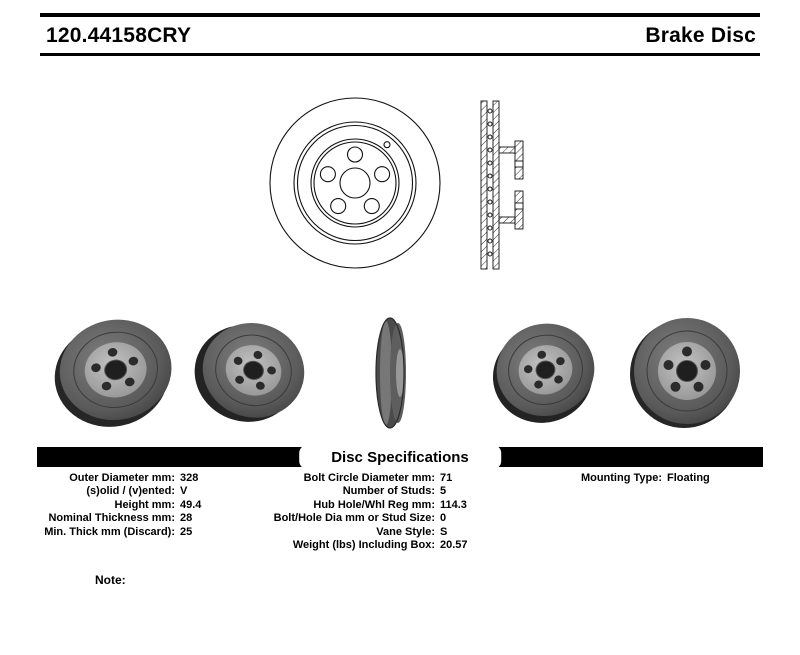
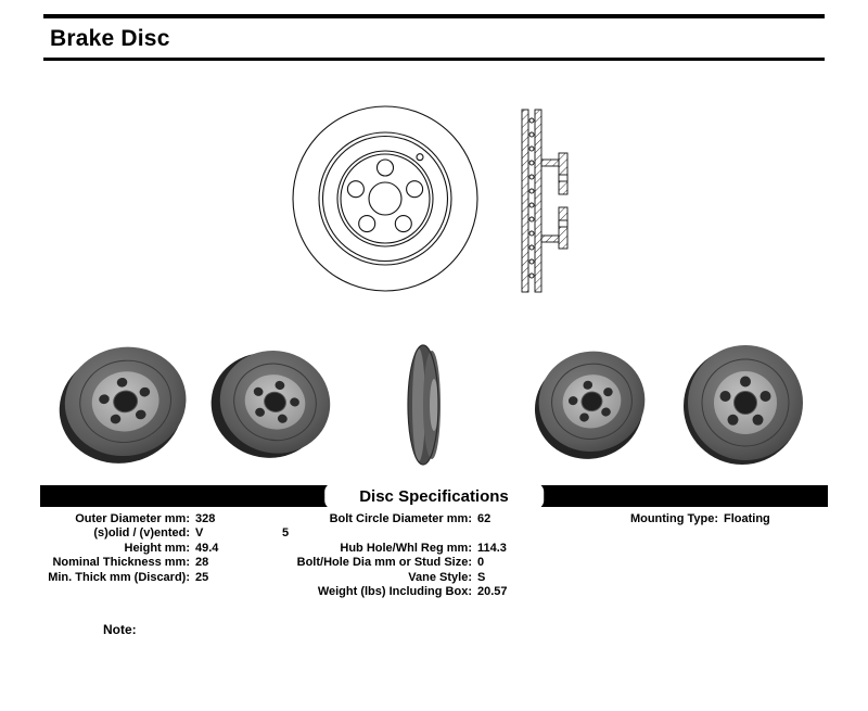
- 120.44158CRY
  Brake Disc
  Disc Specifications
  Outer Diameter mm:
  328
  (s)olid / (v)ented:
  V
  Height mm:
  49.4
  Nominal Thickness mm:
  28
  Min. Thick mm (Discard):
  25
  Bolt Circle Diameter mm:
- 71
+ 62
- Number of Studs:
  5
  Hub Hole/Whl Reg mm:
  114.3
  Bolt/Hole Dia mm or Stud Size:
  0
  Vane Style:
  S
  Weight (lbs) Including Box:
  20.57
  Mounting Type:
  Floating
  Note:
